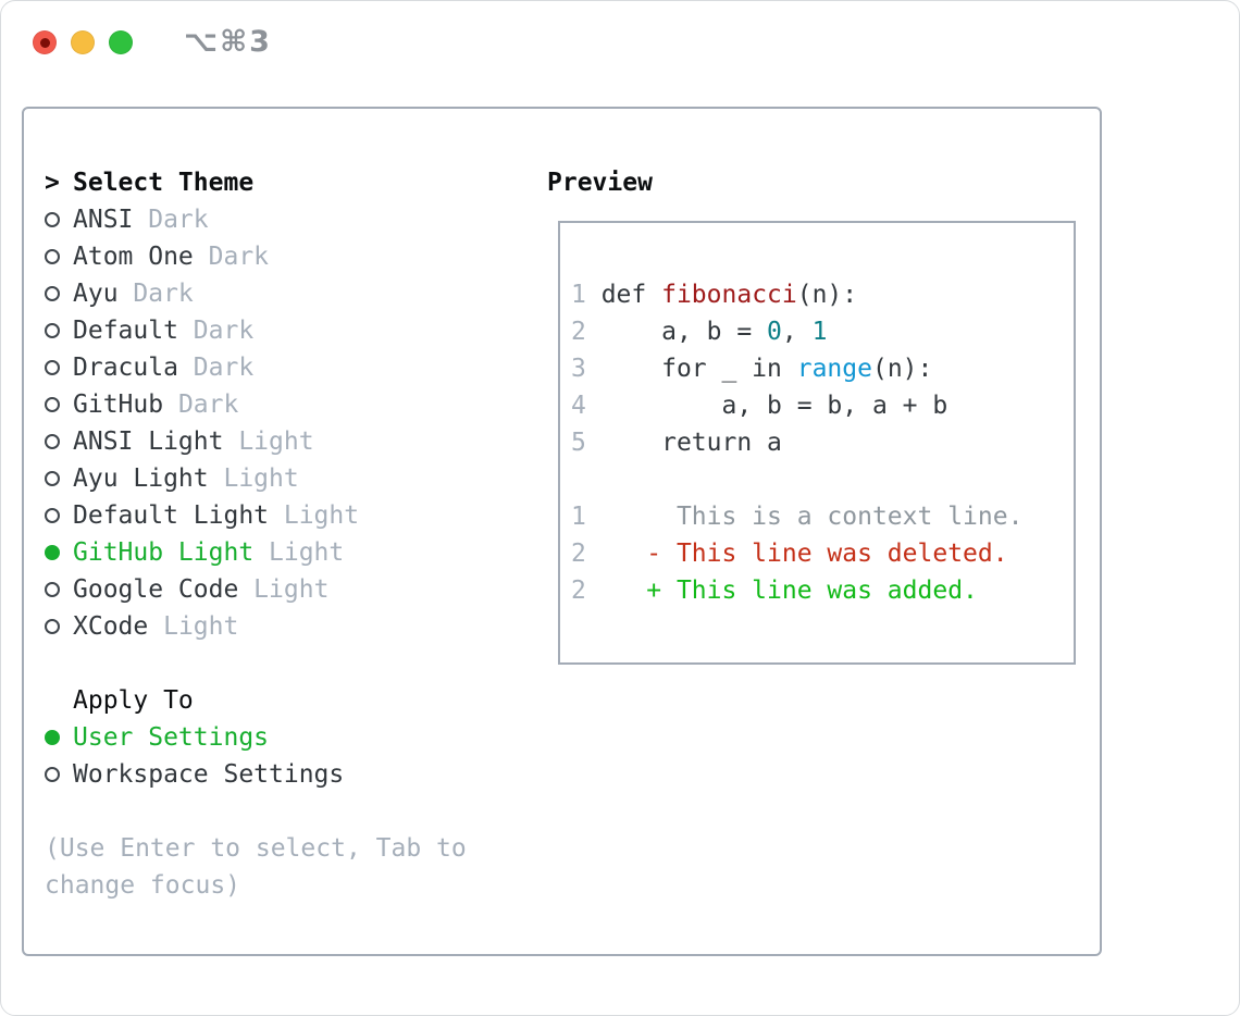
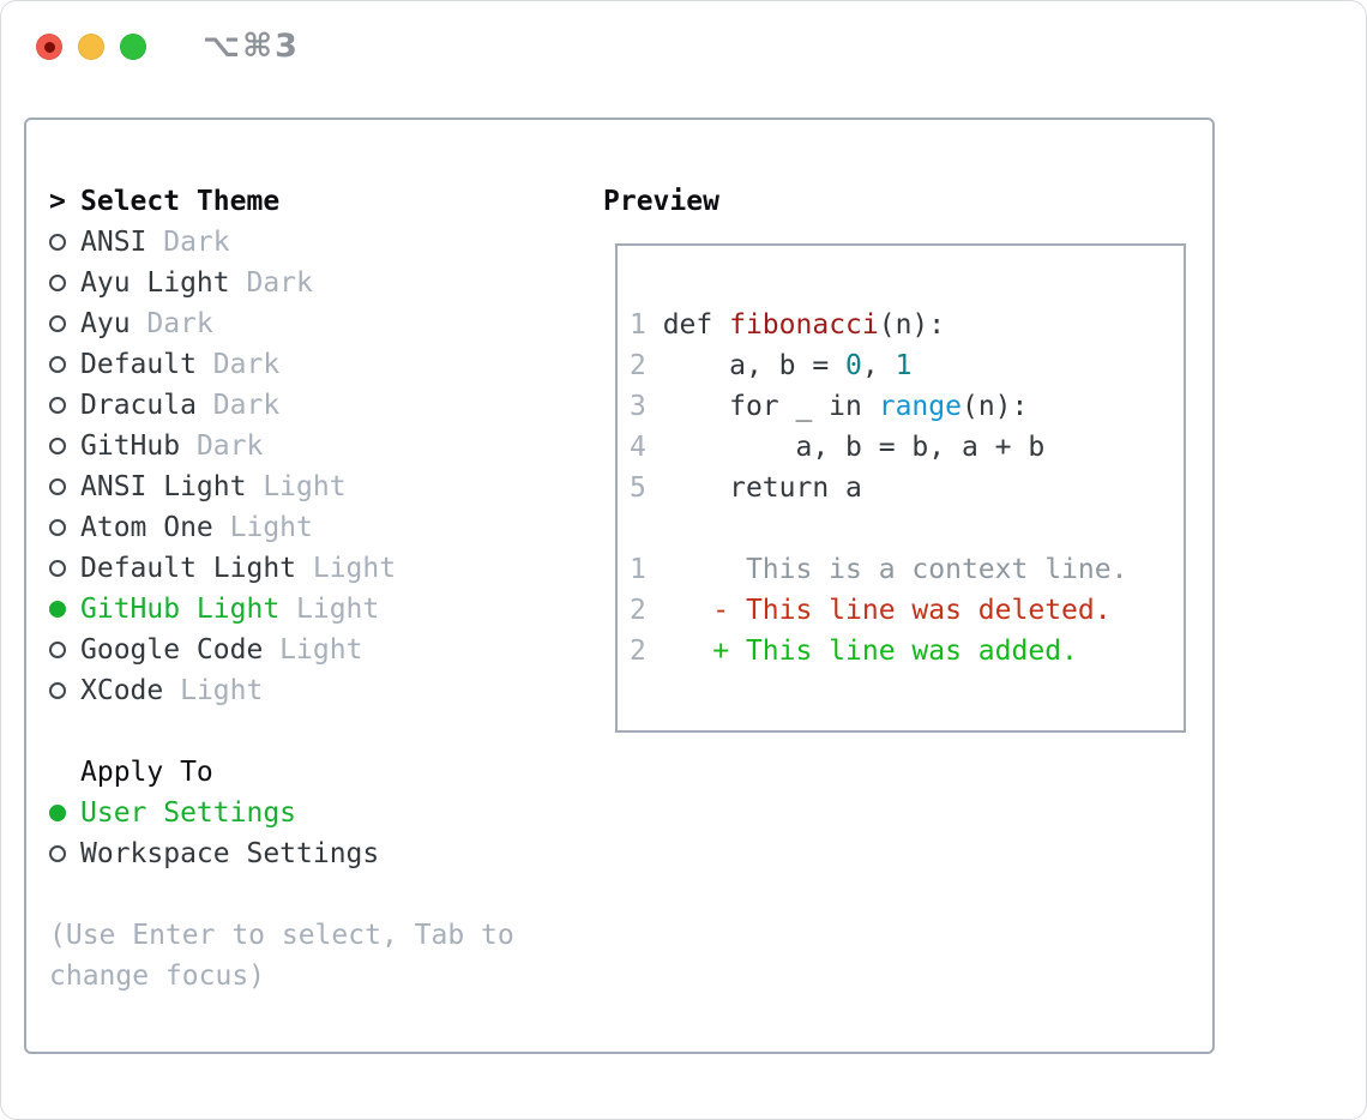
  ⌥⌘3
  >
  Select Theme
  ANSI
  Dark
- Atom One
+ Ayu Light
  Dark
  Ayu
  Dark
  Default
  Dark
  Dracula
  Dark
  GitHub
  Dark
  ANSI Light
  Light
- Ayu Light
+ Atom One
  Light
  Default Light
  Light
  GitHub Light
  Light
  Google Code
  Light
  XCode
  Light
  Apply To
  User Settings
  Workspace Settings
  (Use Enter to select, Tab to
  change focus)
  Preview
  1 def fibonacci(n):
  2 a, b = 0, 1
  3 for _ in range(n):
  4 a, b = b, a + b
  5 return a
  1 This is a context line.
  2 - This line was deleted.
  2 + This line was added.
